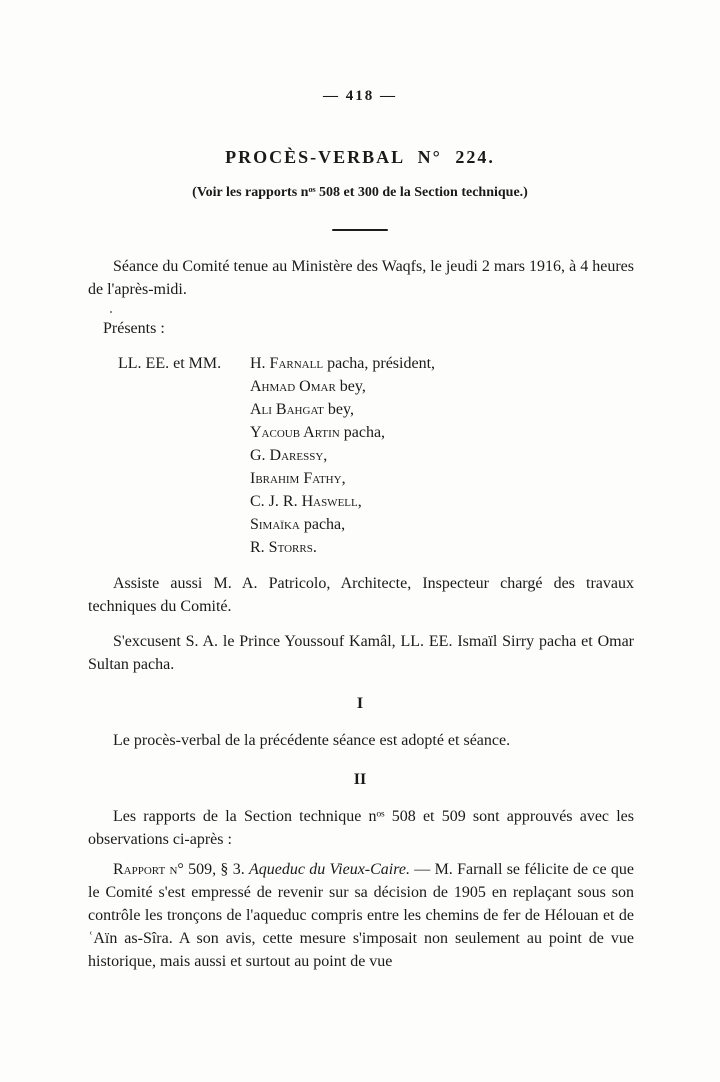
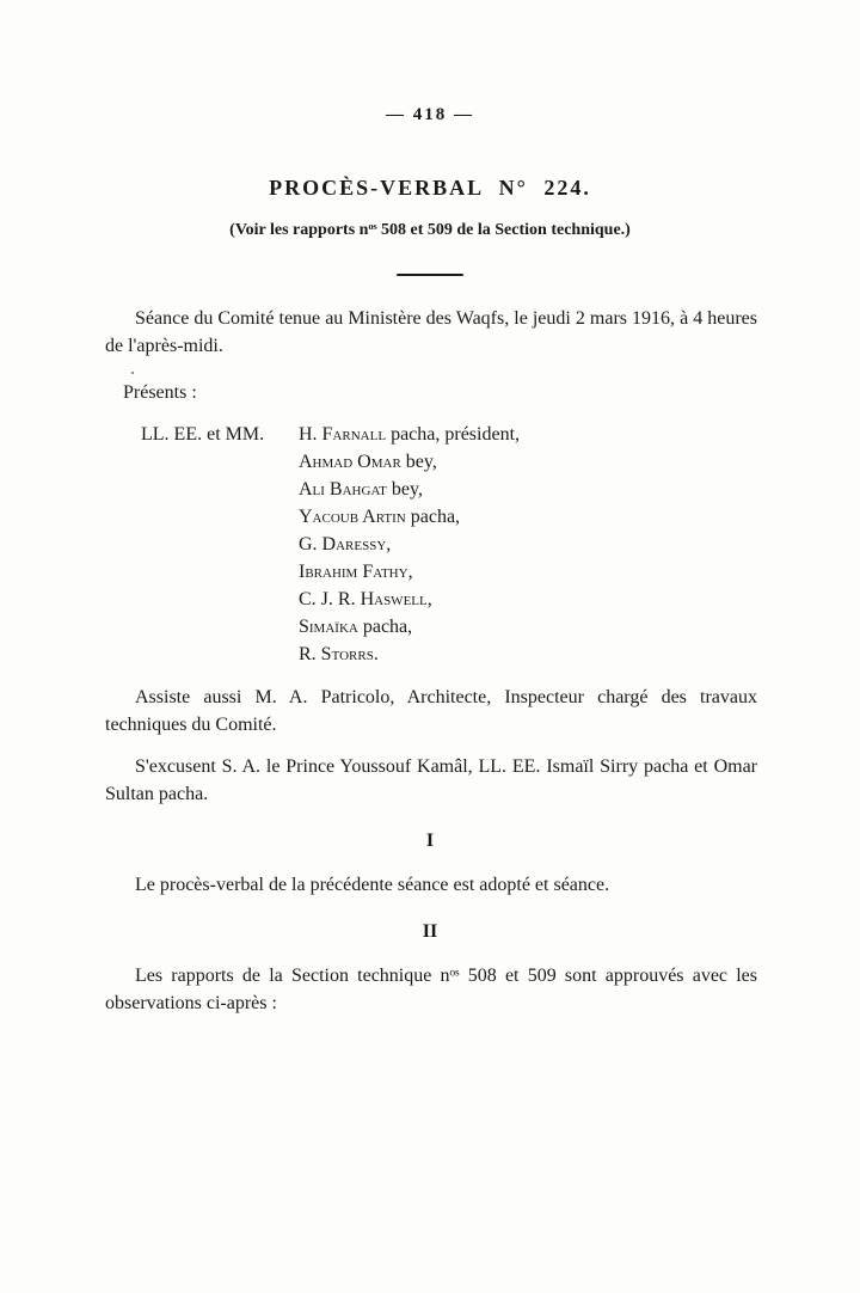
  — 418 —
  PROCÈS-VERBAL N° 224.
- (Voir les rapports nᵒˢ 508 et 300 de la Section technique.)
+ (Voir les rapports nᵒˢ 508 et 509 de la Section technique.)
  Séance du Comité tenue au Ministère des Waqfs, le jeudi 2 mars 1916, à 4 heures de l'après-midi.
  Présents :
  LL. EE. et MM.
  H. Farnall pacha, président,
  Ahmad Omar bey,
  Ali Bahgat bey,
  Yacoub Artin pacha,
  G. Daressy,
  Ibrahim Fathy,
  C. J. R. Haswell,
  Simaïka pacha,
  R. Storrs.
  Assiste aussi M. A. Patricolo, Architecte, Inspecteur chargé des travaux techniques du Comité.
  S'excusent S. A. le Prince Youssouf Kamâl, LL. EE. Ismaïl Sirry pacha et Omar Sultan pacha.
  I
  Le procès-verbal de la précédente séance est adopté et séance.
  II
  Les rapports de la Section technique nᵒˢ 508 et 509 sont approuvés avec les observations ci-après :
- Rapport n° 509, § 3. Aqueduc du Vieux-Caire. — M. Farnall se félicite de ce que le Comité s'est empressé de revenir sur sa décision de 1905 en replaçant sous son contrôle les tronçons de l'aqueduc compris entre les chemins de fer de Hélouan et de ʿAïn as-Sîra. A son avis, cette mesure s'imposait non seulement au point de vue historique, mais aussi et surtout au point de vue
